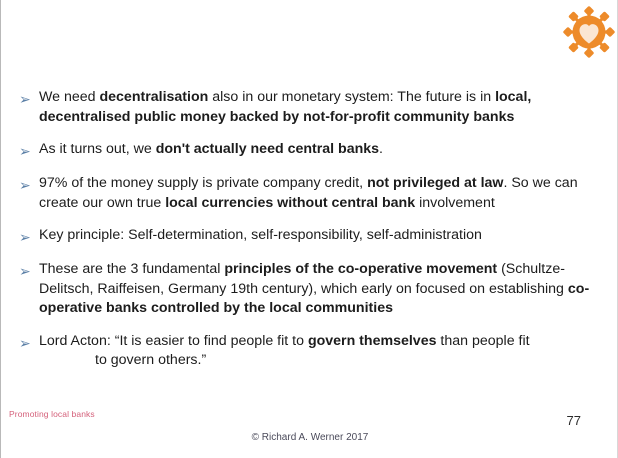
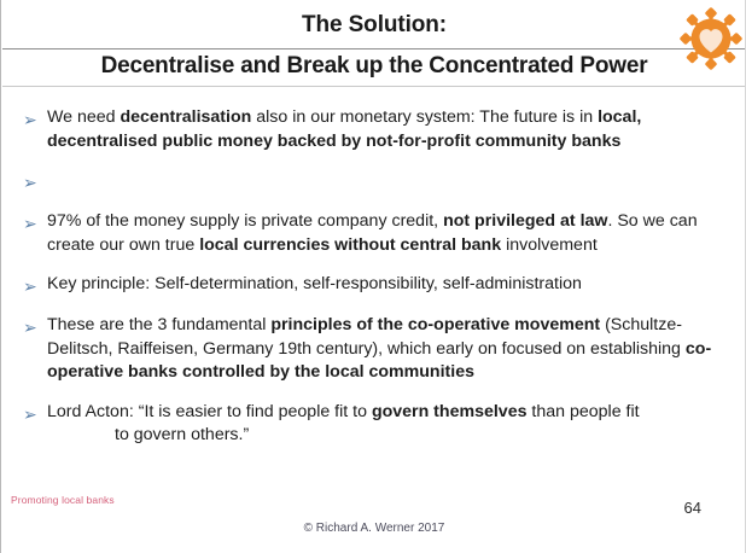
+ The Solution:
+ Decentralise and Break up the Concentrated Power
  ➢
  We need decentralisation also in our monetary system: The future is in local, decentralised public money backed by not-for-profit community banks
  ➢
- As it turns out, we don't actually need central banks.
  ➢
  97% of the money supply is private company credit, not privileged at law. So we can create our own true local currencies without central bank involvement
  ➢
  Key principle: Self-determination, self-responsibility, self-administration
  ➢
  These are the 3 fundamental principles of the co-operative movement (Schultze-Delitsch, Raiffeisen, Germany 19th century), which early on focused on establishing co-operative banks controlled by the local communities
  ➢
  Lord Acton: “It is easier to find people fit to govern themselves than people fit
  to govern others.”
  Promoting local banks
  © Richard A. Werner 2017
- 77
+ 64
